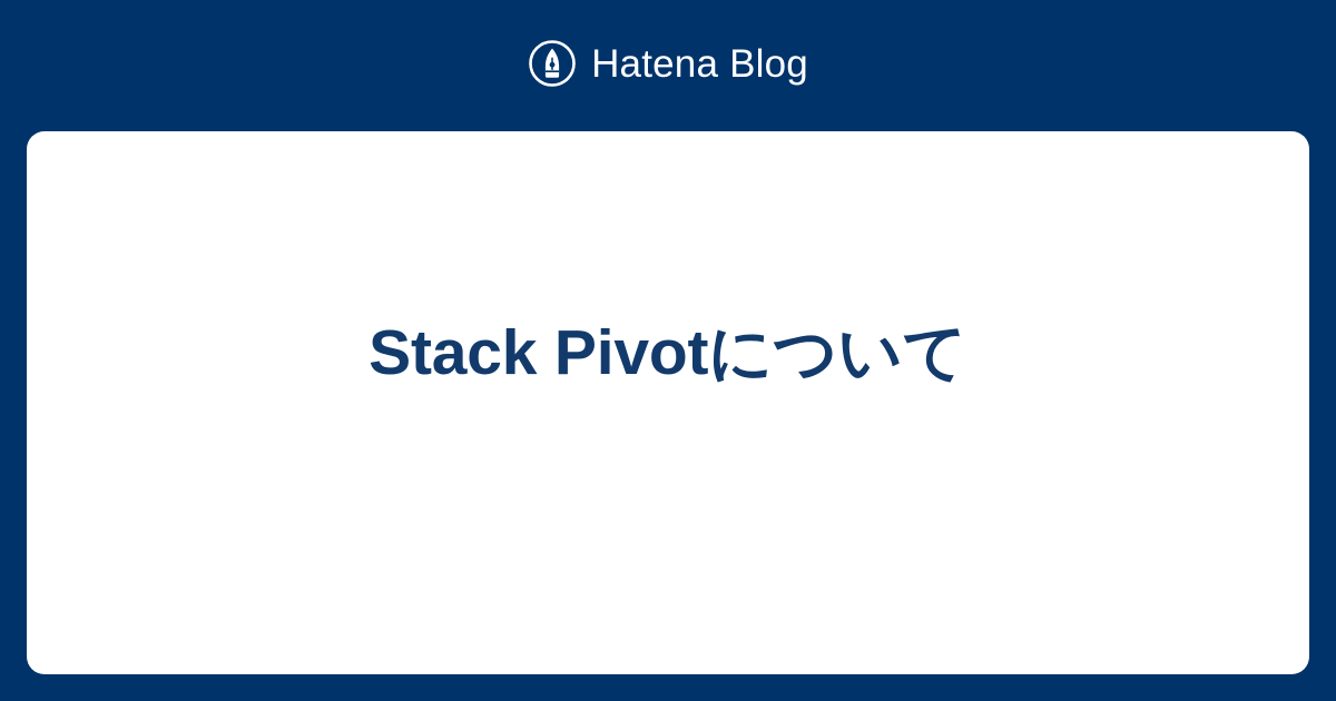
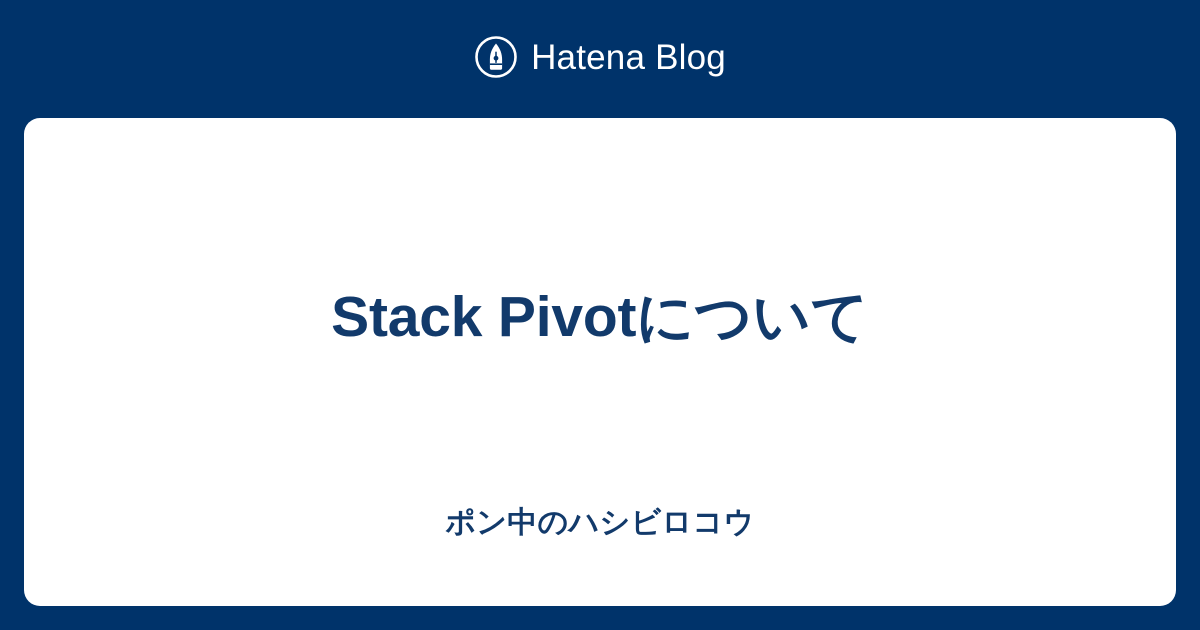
  Hatena Blog
  Stack Pivotについて
+ ポン中のハシビロコウ
